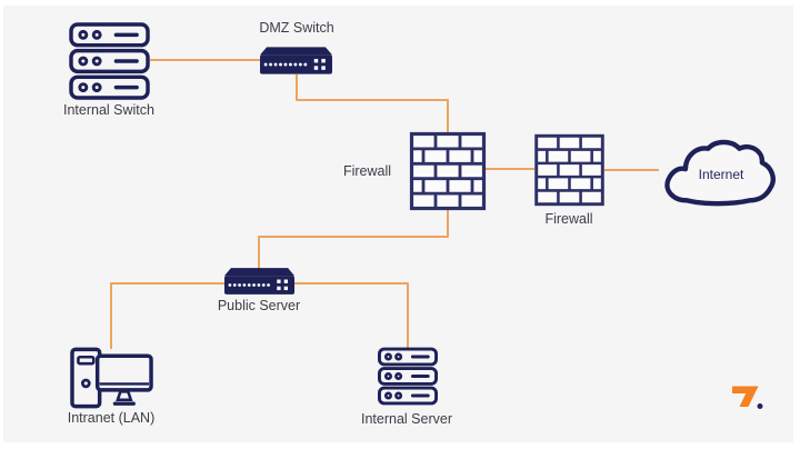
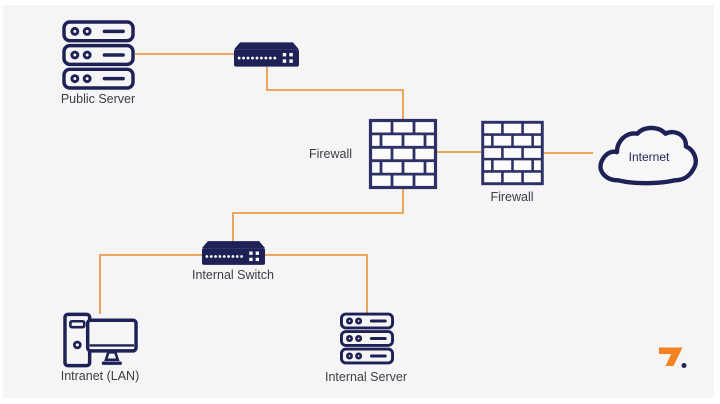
- Internal Switch
+ Public Server
- DMZ Switch
  Firewall
  Firewall
  Internet
- Public Server
+ Internal Switch
  Intranet (LAN)
  Internal Server
